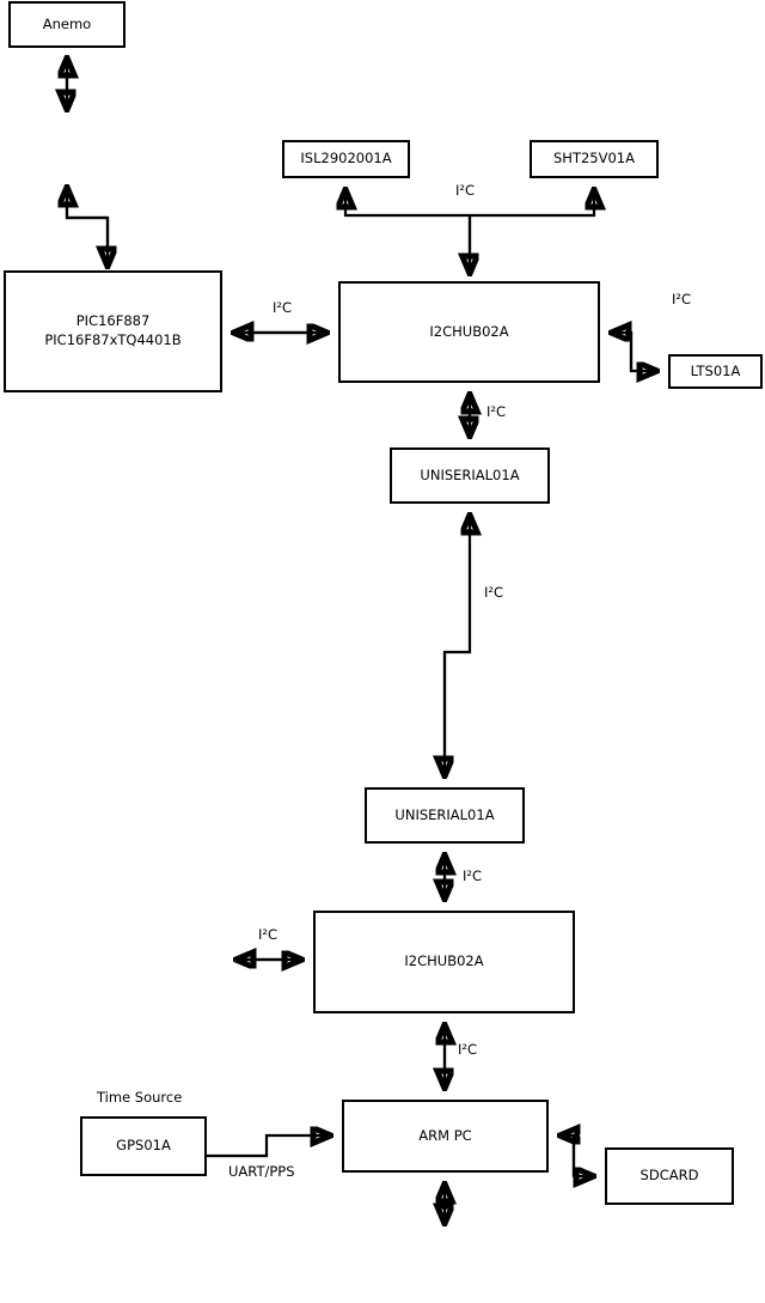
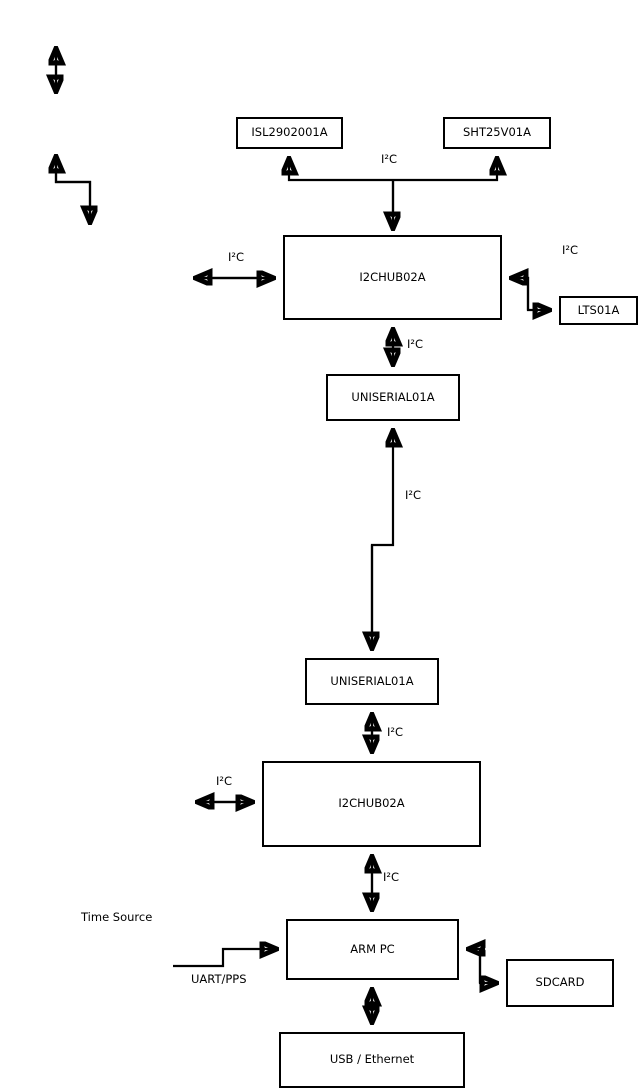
- Anemo
- PIC16F887
- PIC16F87xTQ4401B
  ISL2902001A
  SHT25V01A
  I2CHUB02A
  LTS01A
  UNISERIAL01A
  UNISERIAL01A
  I2CHUB02A
  ARM PC
- GPS01A
  SDCARD
+ USB / Ethernet
  I²C
  I²C
  I²C
  I²C
  I²C
  I²C
  I²C
  I²C
  UART/PPS
  Time Source
